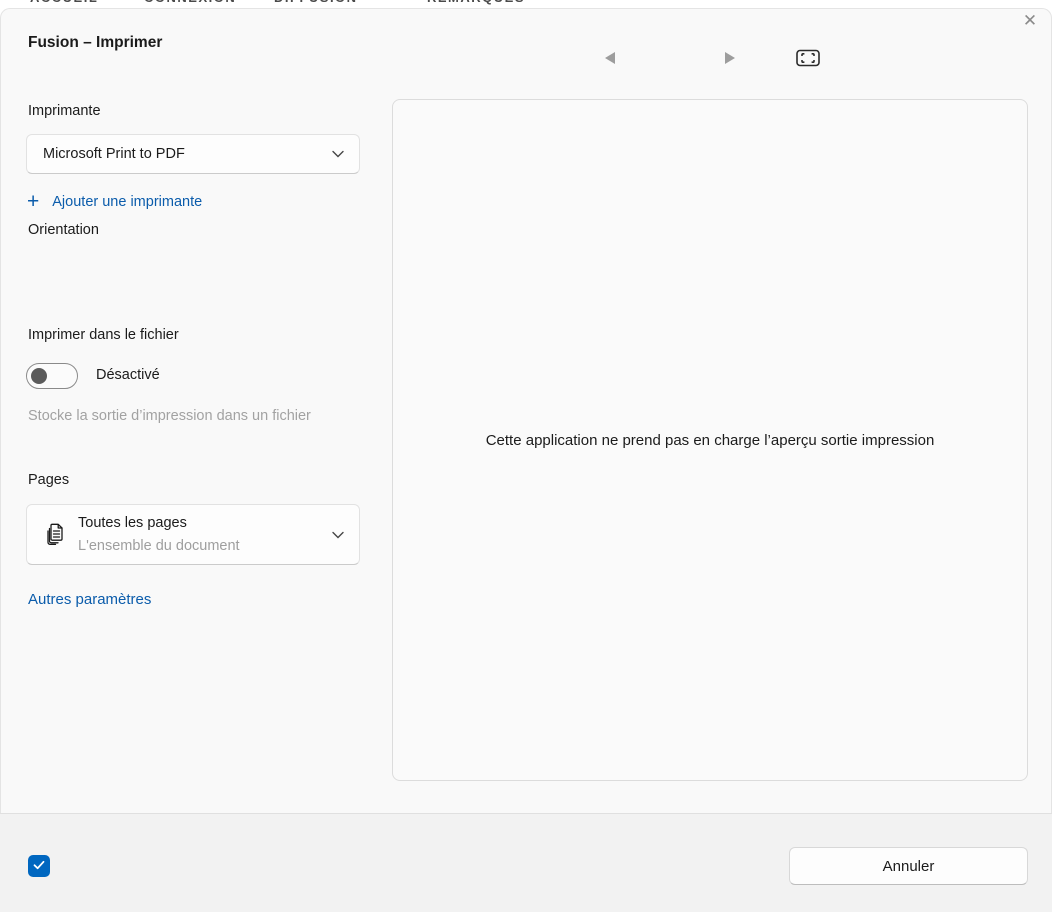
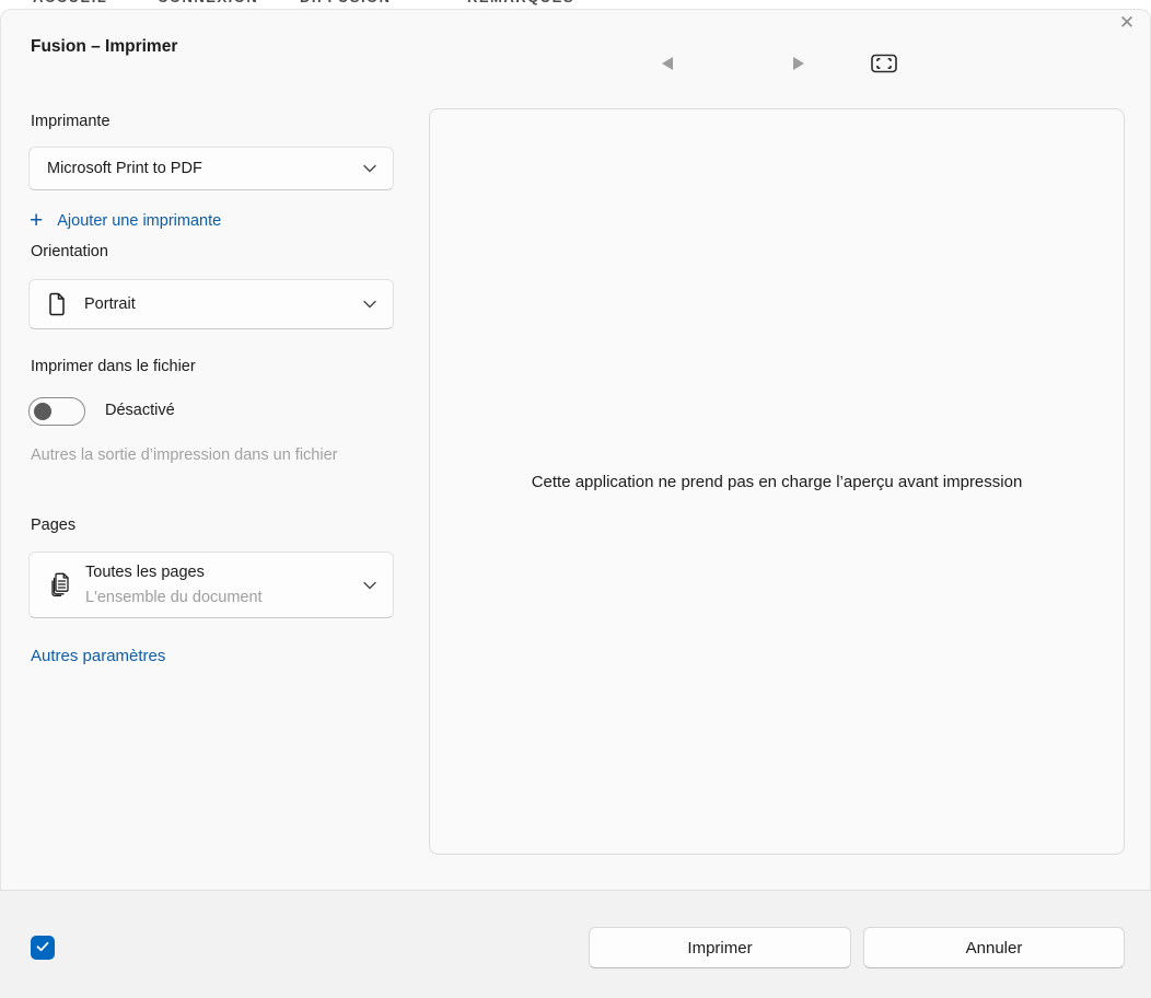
  Fusion – Imprimer
  ✕
  Imprimante
  Microsoft Print to PDF
  +
  Ajouter une imprimante
  Orientation
+ Portrait
  Imprimer dans le fichier
  Désactivé
- Stocke la sortie d’impression dans un fichier
+ Autres la sortie d’impression dans un fichier
  Pages
  Toutes les pages
  L'ensemble du document
  Autres paramètres
- Cette application ne prend pas en charge l’aperçu sortie impression
+ Cette application ne prend pas en charge l’aperçu avant impression
+ Imprimer
  Annuler
